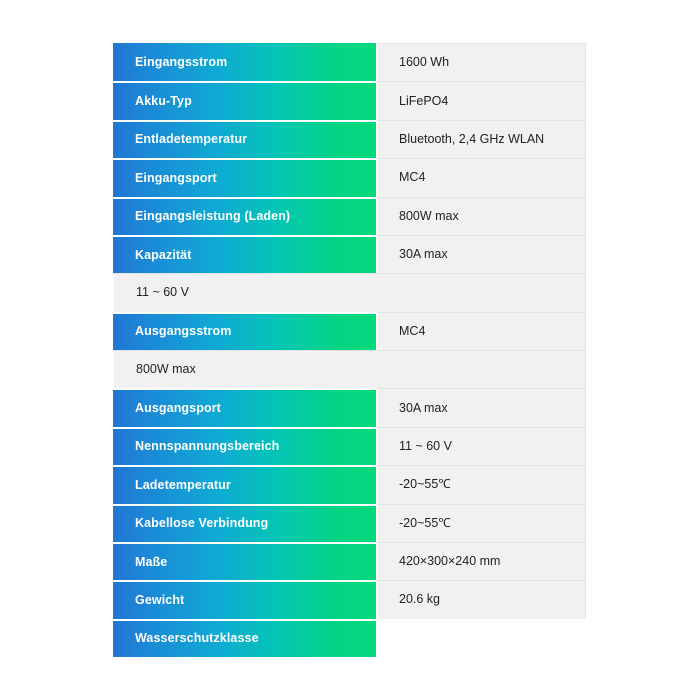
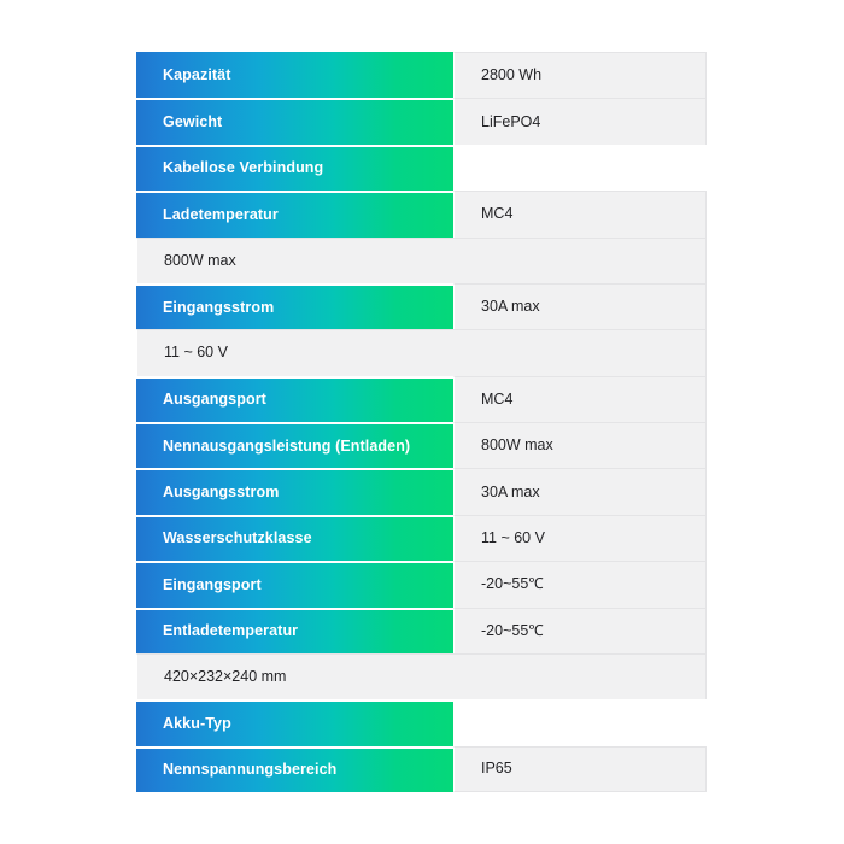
- Eingangsstrom
+ Kapazität
- 1600 Wh
+ 2800 Wh
- Akku-Typ
+ Gewicht
  LiFePO4
- Entladetemperatur
+ Kabellose Verbindung
- Bluetooth, 2,4 GHz WLAN
- Eingangsport
+ Ladetemperatur
  MC4
- Eingangsleistung (Laden)
  800W max
- Kapazität
+ Eingangsstrom
  30A max
  11 ~ 60 V
- Ausgangsstrom
+ Ausgangsport
  MC4
+ Nennausgangsleistung (Entladen)
  800W max
- Ausgangsport
+ Ausgangsstrom
  30A max
- Nennspannungsbereich
+ Wasserschutzklasse
  11 ~ 60 V
- Ladetemperatur
+ Eingangsport
  -20~55℃
- Kabellose Verbindung
+ Entladetemperatur
  -20~55℃
- Maße
- 420×300×240 mm
+ 420×232×240 mm
- Gewicht
+ Akku-Typ
- 20.6 kg
- Wasserschutzklasse
+ Nennspannungsbereich
+ IP65
